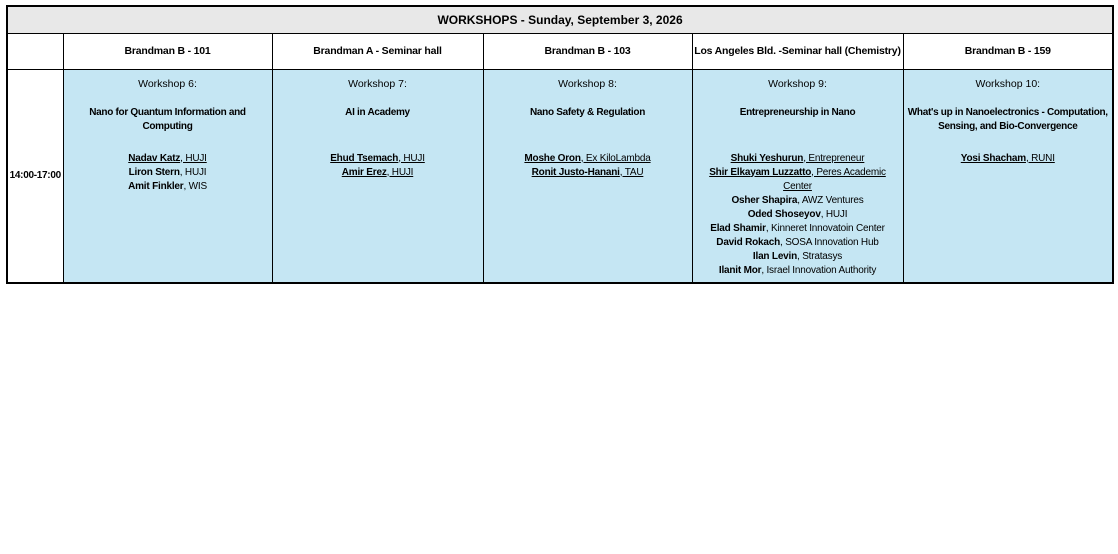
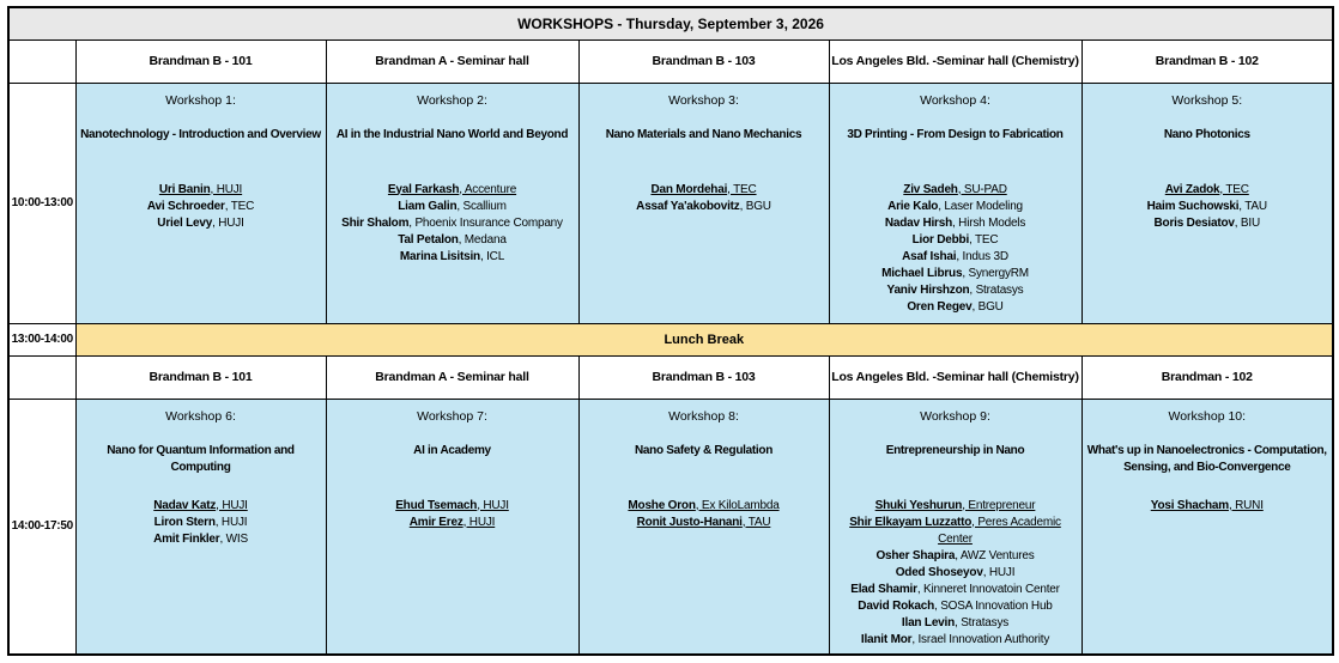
- WORKSHOPS - Sunday, September 3, 2026
+ WORKSHOPS - Thursday, September 3, 2026
- 	Brandman B - 101	Brandman A - Seminar hall	Brandman B - 103	Los Angeles Bld. -Seminar hall (Chemistry)	Brandman B - 159
+ 	Brandman B - 101	Brandman A - Seminar hall	Brandman B - 103	Los Angeles Bld. -Seminar hall (Chemistry)	Brandman B - 102
+ 10:00-13:00	Workshop 1: Nanotechnology - Introduction and Overview Uri Banin, HUJIAvi Schroeder, TECUriel Levy, HUJI	Workshop 2: AI in the Industrial Nano World and Beyond Eyal Farkash, AccentureLiam Galin, ScalliumShir Shalom, Phoenix Insurance CompanyTal Petalon, MedanaMarina Lisitsin, ICL	Workshop 3: Nano Materials and Nano Mechanics Dan Mordehai, TECAssaf Ya'akobovitz, BGU	Workshop 4: 3D Printing - From Design to Fabrication Ziv Sadeh, SU-PADArie Kalo, Laser ModelingNadav Hirsh, Hirsh ModelsLior Debbi, TECAsaf Ishai, Indus 3DMichael Librus, SynergyRMYaniv Hirshzon, StratasysOren Regev, BGU	Workshop 5: Nano Photonics Avi Zadok, TECHaim Suchowski, TAUBoris Desiatov, BIU
+ 13:00-14:00	Lunch Break
+ 	Brandman B - 101	Brandman A - Seminar hall	Brandman B - 103	Los Angeles Bld. -Seminar hall (Chemistry)	Brandman - 102
- 14:00-17:00	Workshop 6: Nano for Quantum Information and Computing Nadav Katz, HUJILiron Stern, HUJIAmit Finkler, WIS	Workshop 7: AI in Academy Ehud Tsemach, HUJIAmir Erez, HUJI	Workshop 8: Nano Safety & Regulation Moshe Oron, Ex KiloLambdaRonit Justo-Hanani, TAU	Workshop 9: Entrepreneurship in Nano Shuki Yeshurun, EntrepreneurShir Elkayam Luzzatto, Peres Academic CenterOsher Shapira, AWZ VenturesOded Shoseyov, HUJIElad Shamir, Kinneret Innovatoin CenterDavid Rokach, SOSA Innovation HubIlan Levin, StratasysIlanit Mor, Israel Innovation Authority	Workshop 10: What's up in Nanoelectronics - Computation, Sensing, and Bio-Convergence Yosi Shacham, RUNI
+ 14:00-17:50	Workshop 6: Nano for Quantum Information and Computing Nadav Katz, HUJILiron Stern, HUJIAmit Finkler, WIS	Workshop 7: AI in Academy Ehud Tsemach, HUJIAmir Erez, HUJI	Workshop 8: Nano Safety & Regulation Moshe Oron, Ex KiloLambdaRonit Justo-Hanani, TAU	Workshop 9: Entrepreneurship in Nano Shuki Yeshurun, EntrepreneurShir Elkayam Luzzatto, Peres Academic CenterOsher Shapira, AWZ VenturesOded Shoseyov, HUJIElad Shamir, Kinneret Innovatoin CenterDavid Rokach, SOSA Innovation HubIlan Levin, StratasysIlanit Mor, Israel Innovation Authority	Workshop 10: What's up in Nanoelectronics - Computation, Sensing, and Bio-Convergence Yosi Shacham, RUNI
